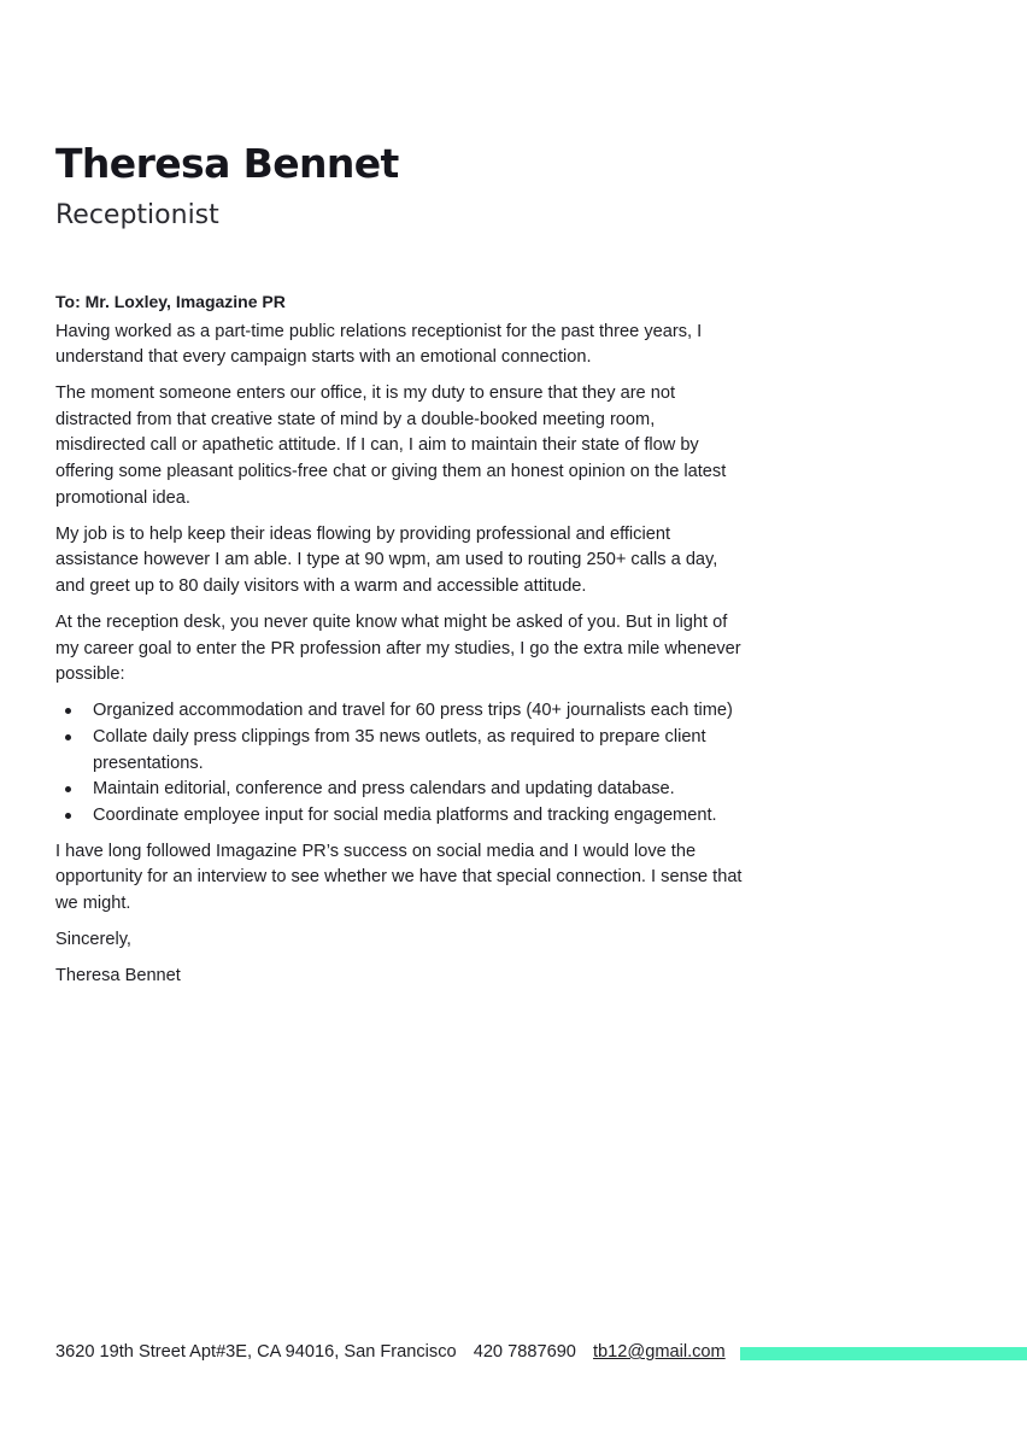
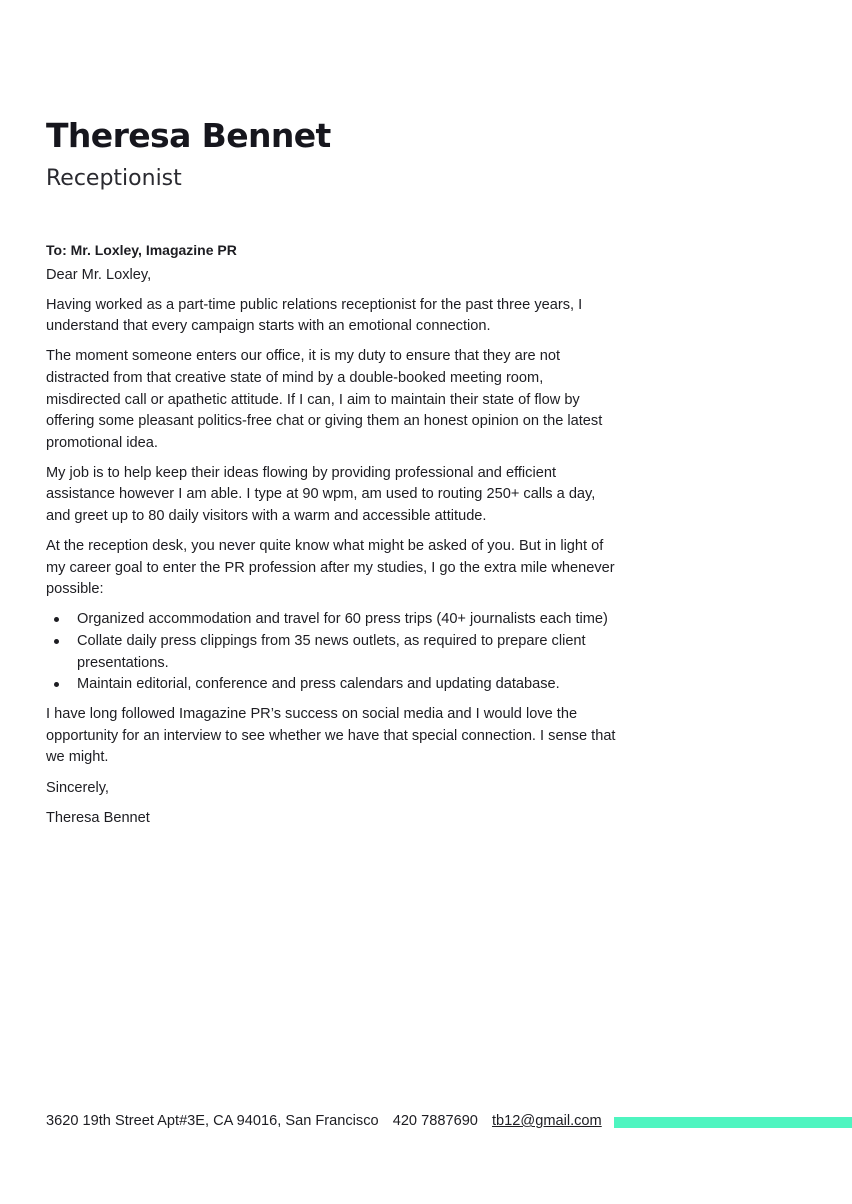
  Theresa Bennet
  Receptionist
  To: Mr. Loxley, Imagazine PR
+ Dear Mr. Loxley,
  Having worked as a part-time public relations receptionist for the past three years, I understand that every campaign starts with an emotional connection.
  The moment someone enters our office, it is my duty to ensure that they are not distracted from that creative state of mind by a double-booked meeting room, misdirected call or apathetic attitude. If I can, I aim to maintain their state of flow by offering some pleasant politics-free chat or giving them an honest opinion on the latest promotional idea.
  My job is to help keep their ideas flowing by providing professional and efficient assistance however I am able. I type at 90 wpm, am used to routing 250+ calls a day, and greet up to 80 daily visitors with a warm and accessible attitude.
  At the reception desk, you never quite know what might be asked of you. But in light of my career goal to enter the PR profession after my studies, I go the extra mile whenever possible:
  Organized accommodation and travel for 60 press trips (40+ journalists each time)
  Collate daily press clippings from 35 news outlets, as required to prepare client presentations.
  Maintain editorial, conference and press calendars and updating database.
- Coordinate employee input for social media platforms and tracking engagement.
  I have long followed Imagazine PR’s success on social media and I would love the opportunity for an interview to see whether we have that special connection. I sense that we might.
  Sincerely,
  Theresa Bennet
  3620 19th Street Apt#3E, CA 94016, San Francisco 420 7887690 tb12@gmail.com
